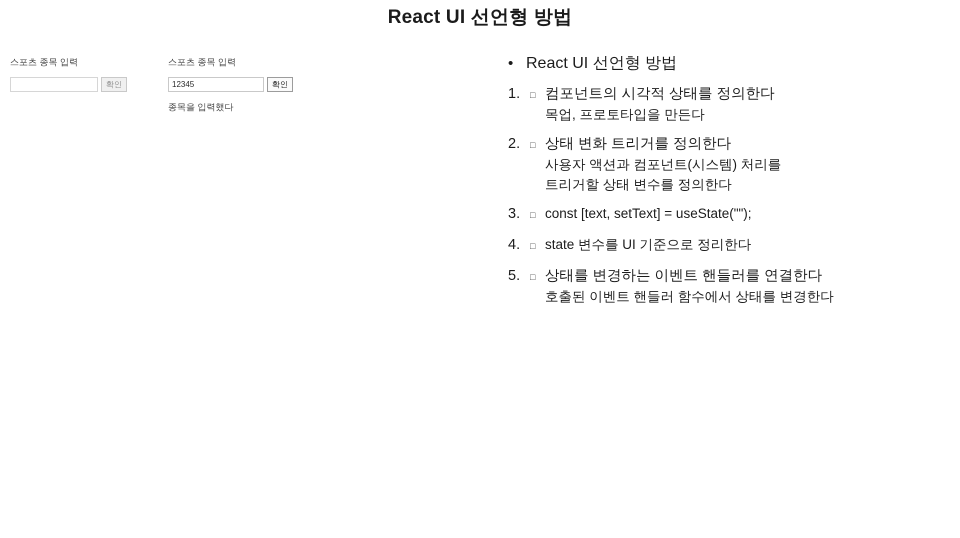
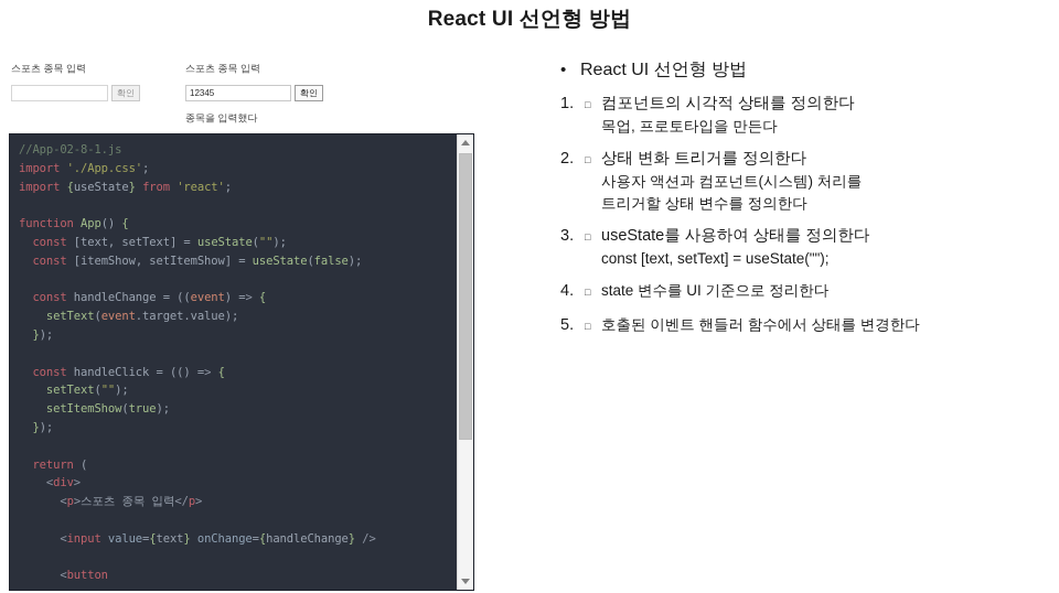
  React UI 선언형 방법
  스포츠 종목 입력
  확인
  스포츠 종목 입력
  12345
  확인
  종목을 입력했다
+ //App-02-8-1.js import './App.css'; import {useState} from 'react'; function App() { const [text, setText] = useState(""); const [itemShow, setItemShow] = useState(false); const handleChange = ((event) => { setText(event.target.value); }); const handleClick = (() => { setText(""); setItemShow(true); }); return ( <div> <p>스포츠 종목 입력</p> <input value={text} onChange={handleChange} /> <button
  •
  React UI 선언형 방법
  1.
  □
  컴포넌트의 시각적 상태를 정의한다
  목업, 프로토타입을 만든다
  2.
  □
  상태 변화 트리거를 정의한다
  사용자 액션과 컴포넌트(시스템) 처리를
  트리거할 상태 변수를 정의한다
  3.
  □
+ useState를 사용하여 상태를 정의한다
  const [text, setText] = useState("");
  4.
  □
  state 변수를 UI 기준으로 정리한다
  5.
  □
- 상태를 변경하는 이벤트 핸들러를 연결한다
  호출된 이벤트 핸들러 함수에서 상태를 변경한다
